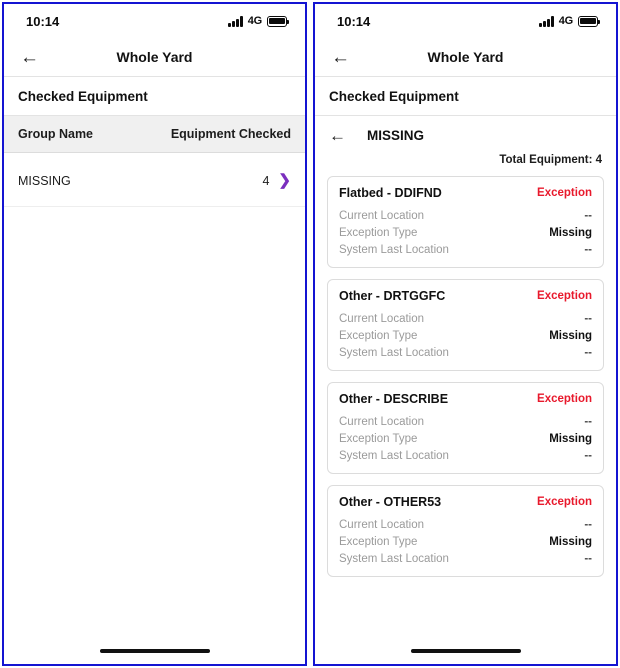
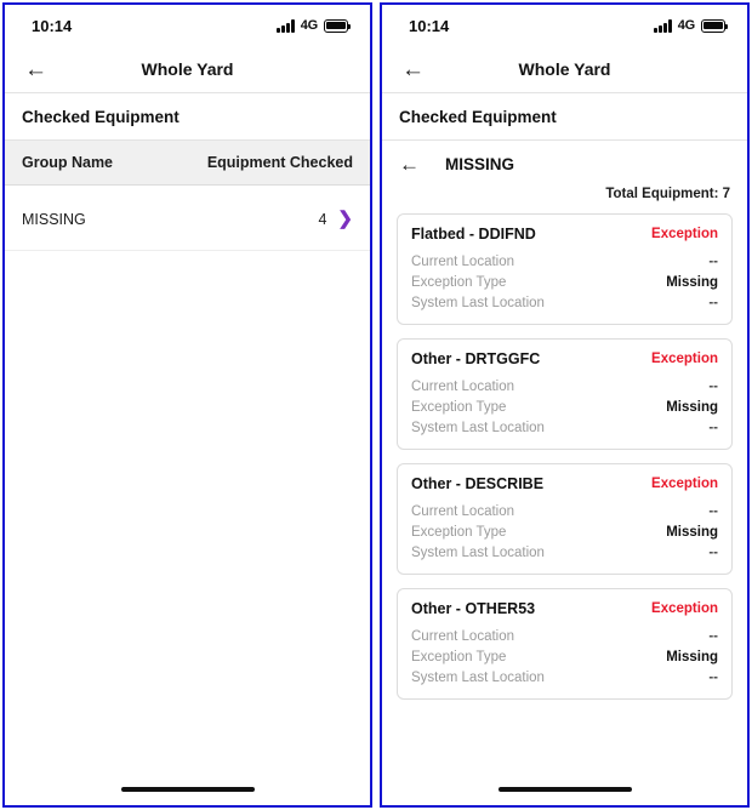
  10:14
  4G
  ←
  Whole Yard
  Checked Equipment
  Group Name
  Equipment Checked
  MISSING
  4
  ❯
  10:14
  4G
  ←
  Whole Yard
  Checked Equipment
  ←
  MISSING
- Total Equipment: 4
+ Total Equipment: 7
  Flatbed - DDIFND
  Exception
  Current Location
  --
  Exception Type
  Missing
  System Last Location
  --
  Other - DRTGGFC
  Exception
  Current Location
  --
  Exception Type
  Missing
  System Last Location
  --
  Other - DESCRIBE
  Exception
  Current Location
  --
  Exception Type
  Missing
  System Last Location
  --
  Other - OTHER53
  Exception
  Current Location
  --
  Exception Type
  Missing
  System Last Location
  --
